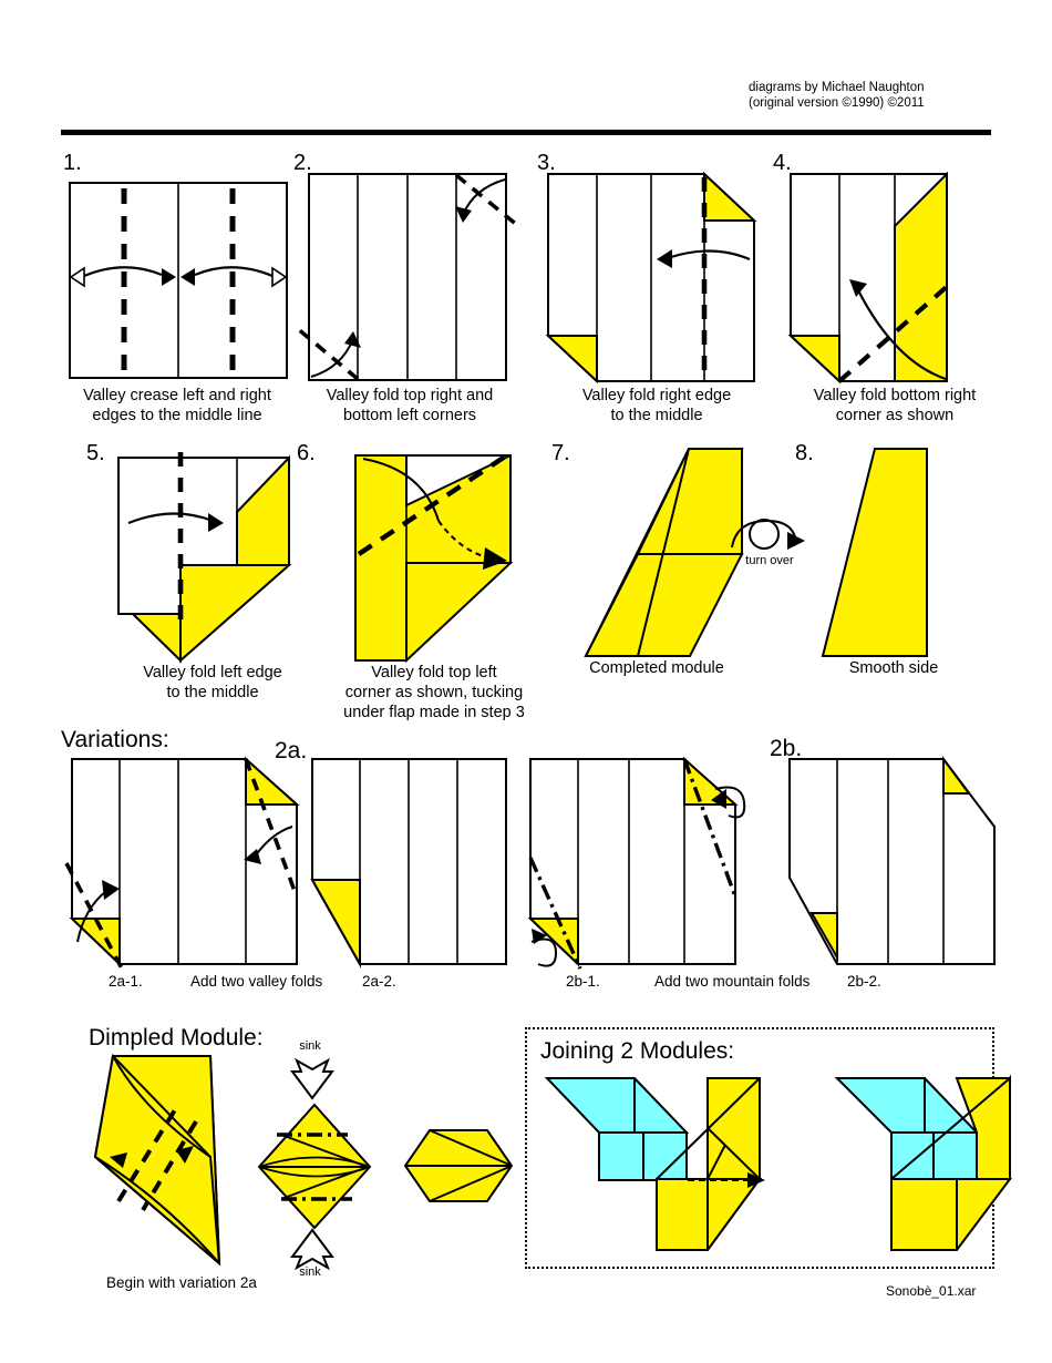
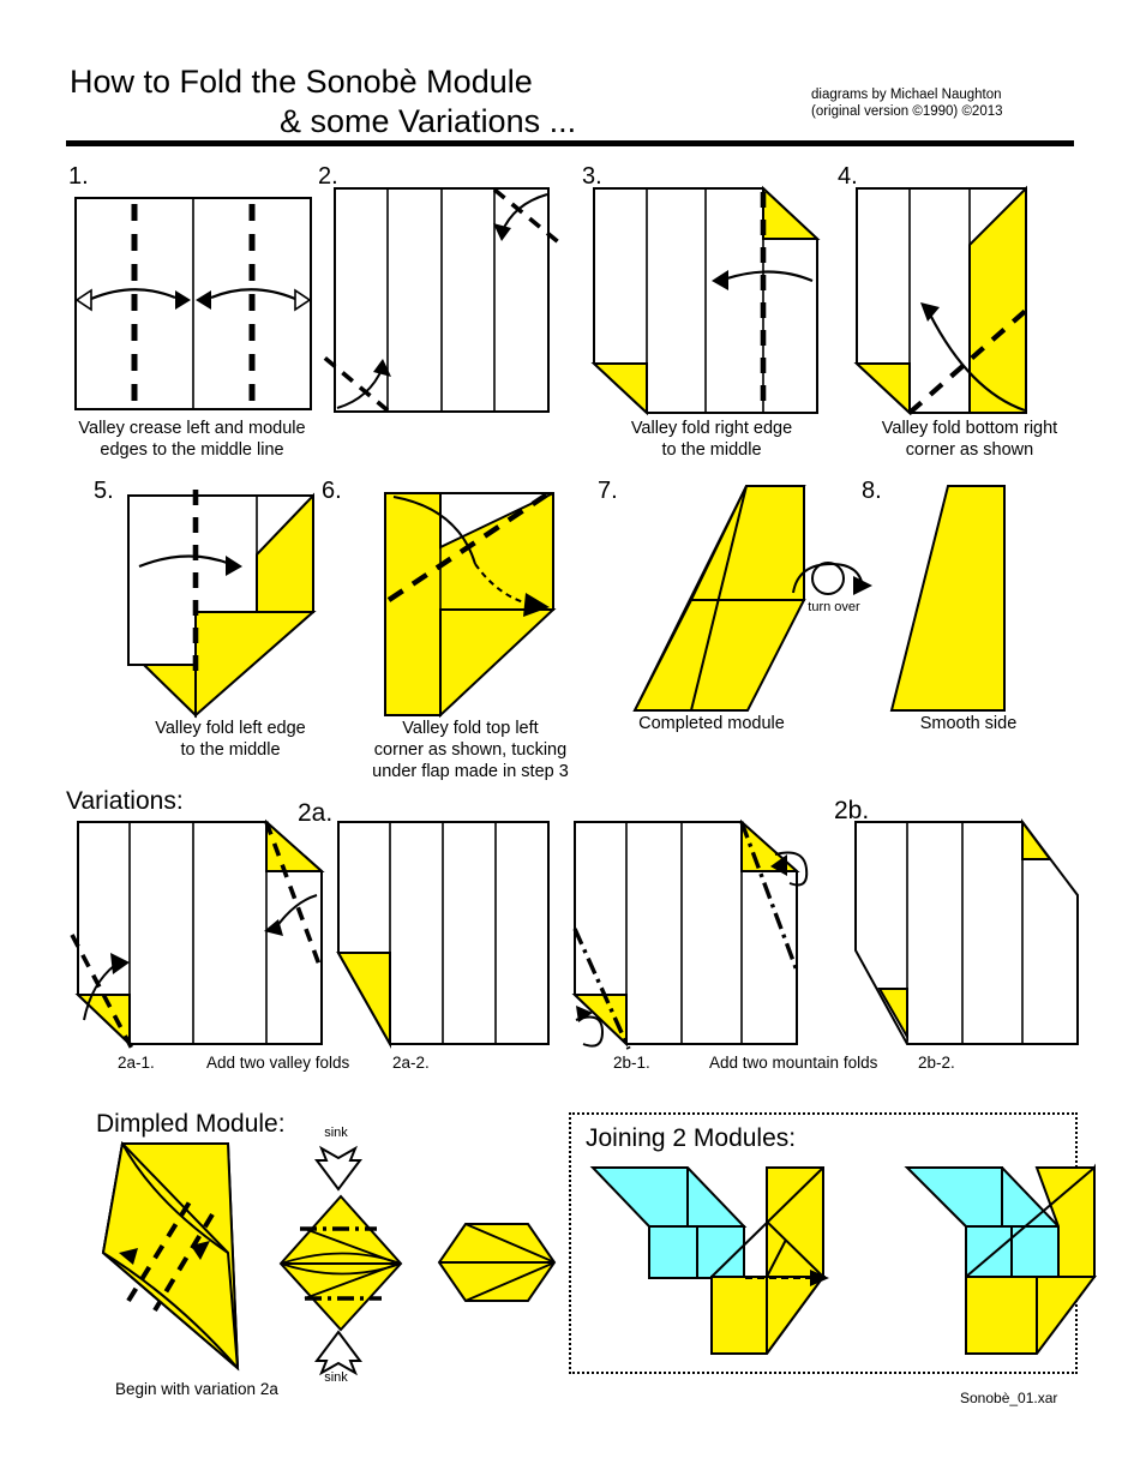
+ How to Fold the Sonobè Module
+ & some Variations ...
  diagrams by Michael Naughton
- (original version ©1990) ©2011
+ (original version ©1990) ©2013
  1.
- Valley crease left and right
+ Valley crease left and module
  edges to the middle line
  2.
- Valley fold top right and
- bottom left corners
  3.
  Valley fold right edge
  to the middle
  4.
  Valley fold bottom right
  corner as shown
  5.
  Valley fold left edge
  to the middle
  6.
  Valley fold top left
  corner as shown, tucking
  under flap made in step 3
  7.
  Completed module
  turn over
  8.
  Smooth side
  Variations:
  2a.
  2b.
  2a-1.
  Add two valley folds
  2a-2.
  2b-1.
  Add two mountain folds
  2b-2.
  Dimpled Module:
  sink
  sink
  Begin with variation 2a
  Joining 2 Modules:
  Sonobè_01.xar
